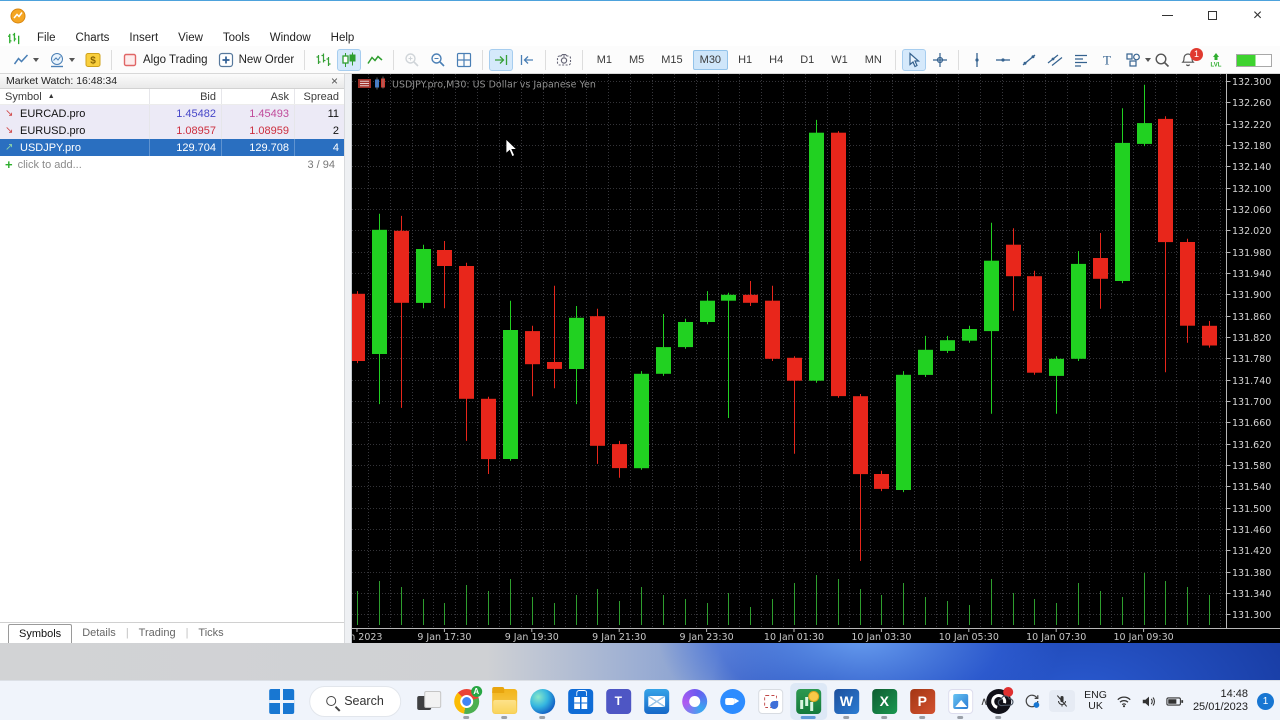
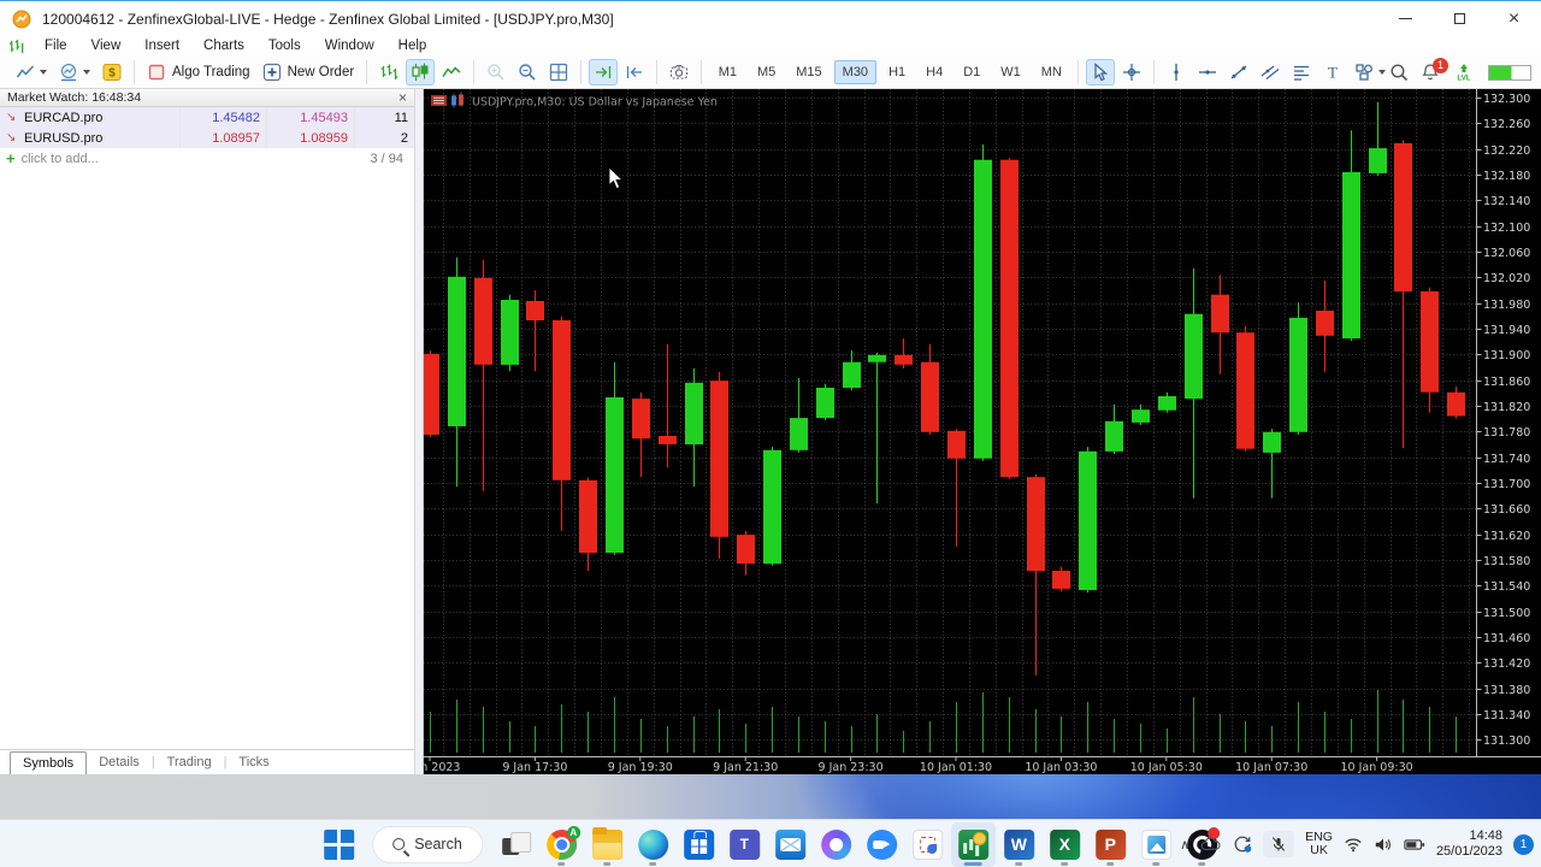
+ 120004612 - ZenfinexGlobal-LIVE - Hedge - Zenfinex Global Limited - [USDJPY.pro,M30]
  ×
  File
- Charts
+ View
  Insert
- View
+ Charts
  Tools
  Window
  Help
  1
  $
  Algo Trading
  New Order
  M1
  M5
  M15
  M30
  H1
  H4
  D1
  W1
  MN
  T
  Market Watch: 16:48:34
  ×
- Symbol
- Bid
- Ask
- Spread
  ↘
  EURCAD.pro
  1.45482
  1.45493
  11
  ↘
  EURUSD.pro
  1.08957
  1.08959
  2
- ↗
- USDJPY.pro
- 129.704
- 129.708
- 4
  +
  click to add...
  3 / 94
  Symbols
  Details
  |
  Trading
  |
  Ticks
  132.300
  132.260
  132.220
  132.180
  132.140
  132.100
  132.060
  132.020
  131.980
  131.940
  131.900
  131.860
  131.820
  131.780
  131.740
  131.700
  131.660
  131.620
  131.580
  131.540
  131.500
  131.460
  131.420
  131.380
  131.340
  131.300
  9 Jan 17:30
  9 Jan 19:30
  9 Jan 21:30
  9 Jan 23:30
  10 Jan 01:30
  10 Jan 03:30
  10 Jan 05:30
  10 Jan 07:30
  10 Jan 09:30
  USDJPY.pro,M30: US Dollar vs Japanese Yen
  Search
  A
  T
  W
  X
  P
  ∧
  ENG
  UK
  14:48
  25/01/2023
  1
